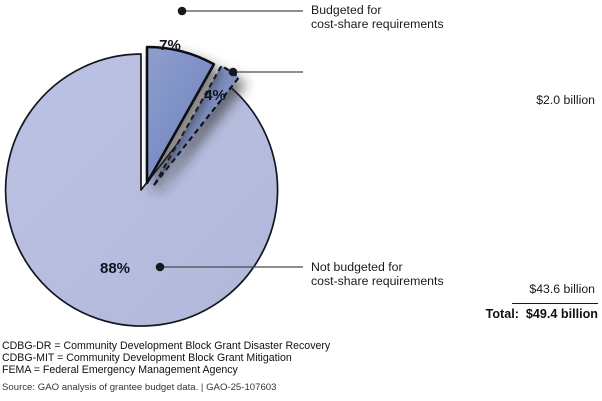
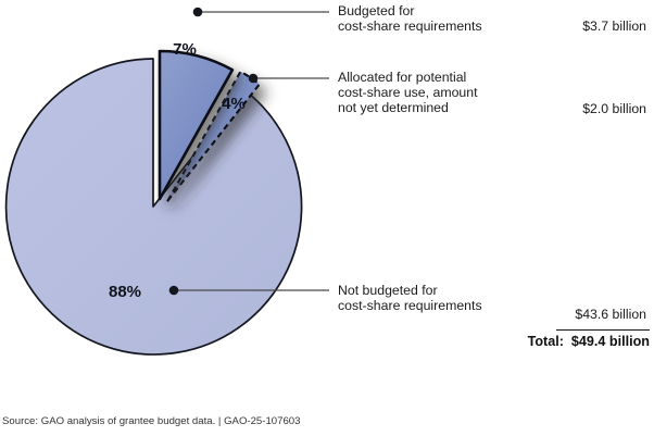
  7%
  4%
  88%
  Budgeted for
  cost-share requirements
+ $3.7 billion
+ Allocated for potential
+ cost-share use, amount
+ not yet determined
  $2.0 billion
  Not budgeted for
  cost-share requirements
  $43.6 billion
  Total: $49.4 billion
- CDBG-DR = Community Development Block Grant Disaster Recovery
- CDBG-MIT = Community Development Block Grant Mitigation
- FEMA = Federal Emergency Management Agency
  Source: GAO analysis of grantee budget data. | GAO-25-107603
